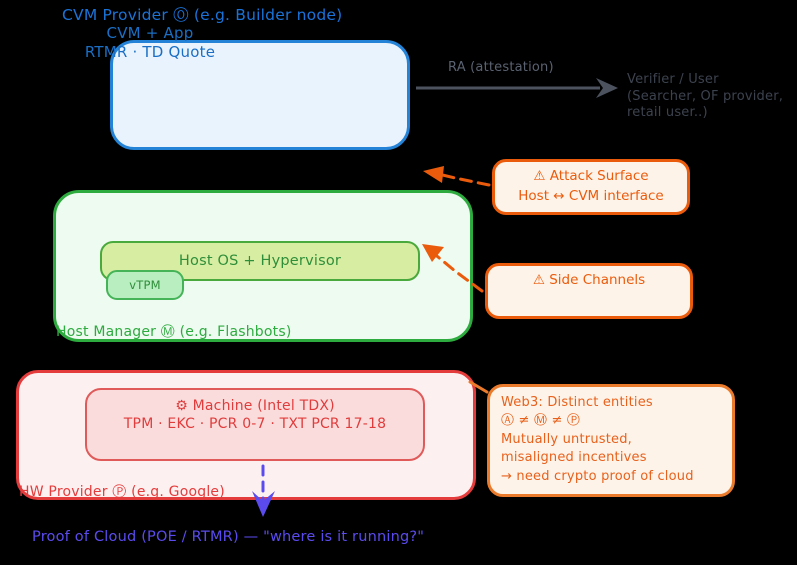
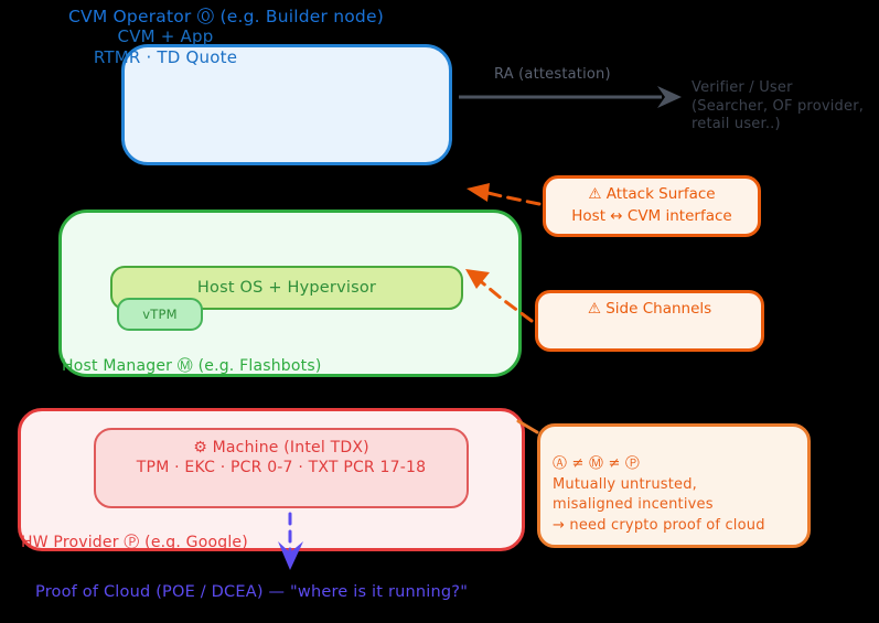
- CVM Provider Ⓞ (e.g. Builder node)
+ CVM Operator Ⓞ (e.g. Builder node)
  CVM + App
  RTMR · TD Quote
  RA (attestation)
  Verifier / User
  (Searcher, OF provider,
  retail user..)
  Host OS + Hypervisor
  vTPM
  Host Manager Ⓜ (e.g. Flashbots)
  ⚠ Attack Surface
  Host ↔ CVM interface
  ⚠ Side Channels
  ⚙ Machine (Intel TDX)
  TPM · EKC · PCR 0-7 · TXT PCR 17-18
  HW Provider Ⓟ (e.g. Google)
- Web3: Distinct entities
  Ⓐ ≠ Ⓜ ≠ Ⓟ
  Mutually untrusted,
  misaligned incentives
  → need crypto proof of cloud
- Proof of Cloud (POE / RTMR) — "where is it running?"
+ Proof of Cloud (POE / DCEA) — "where is it running?"
